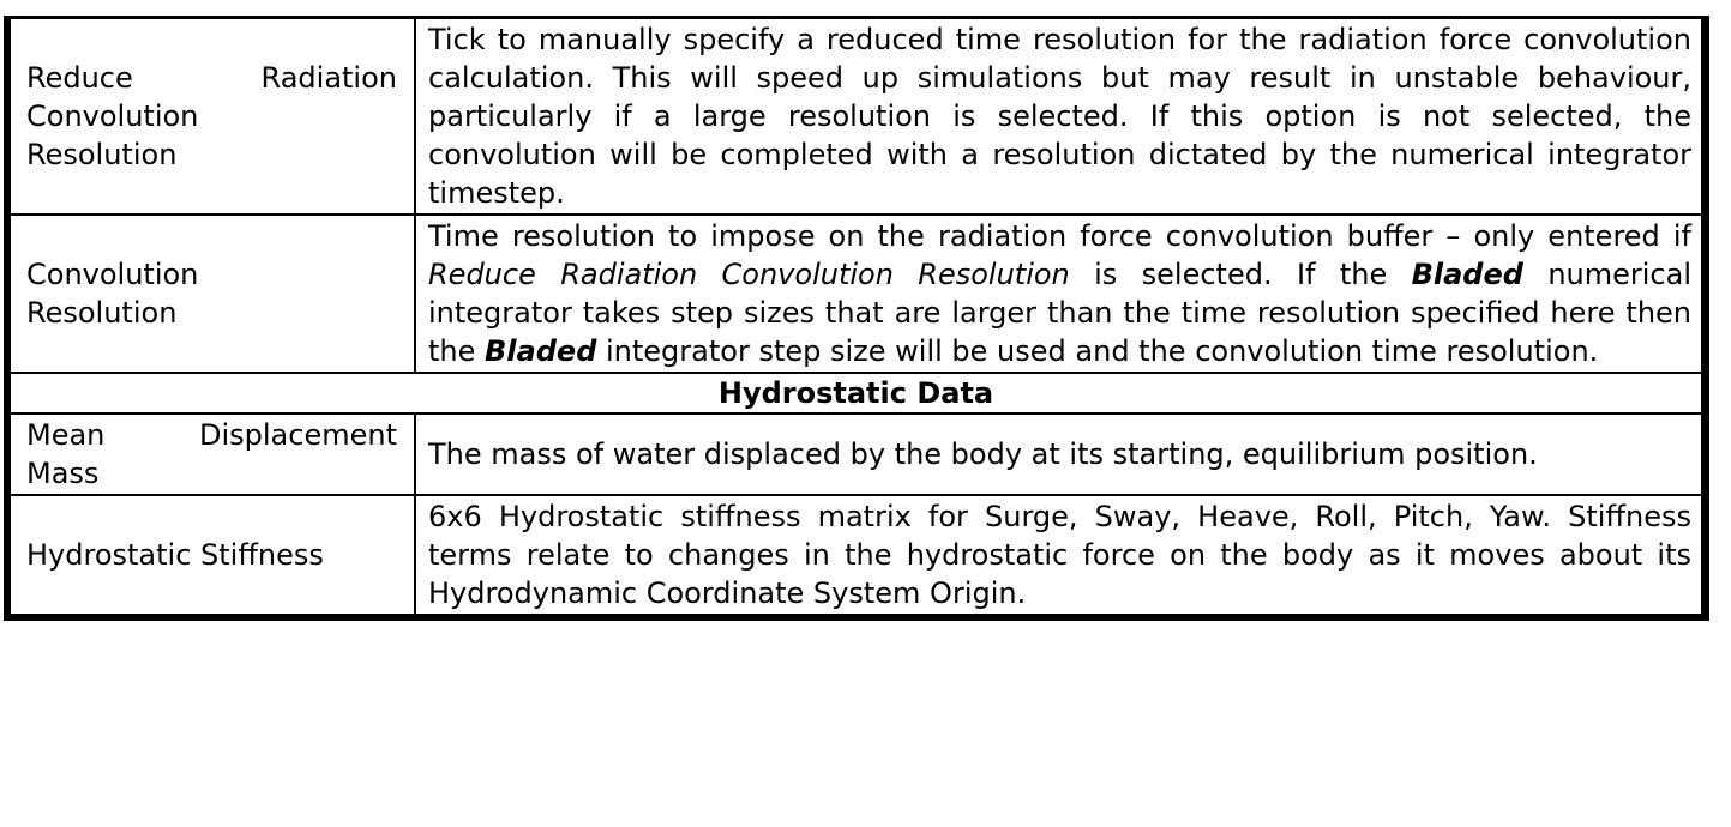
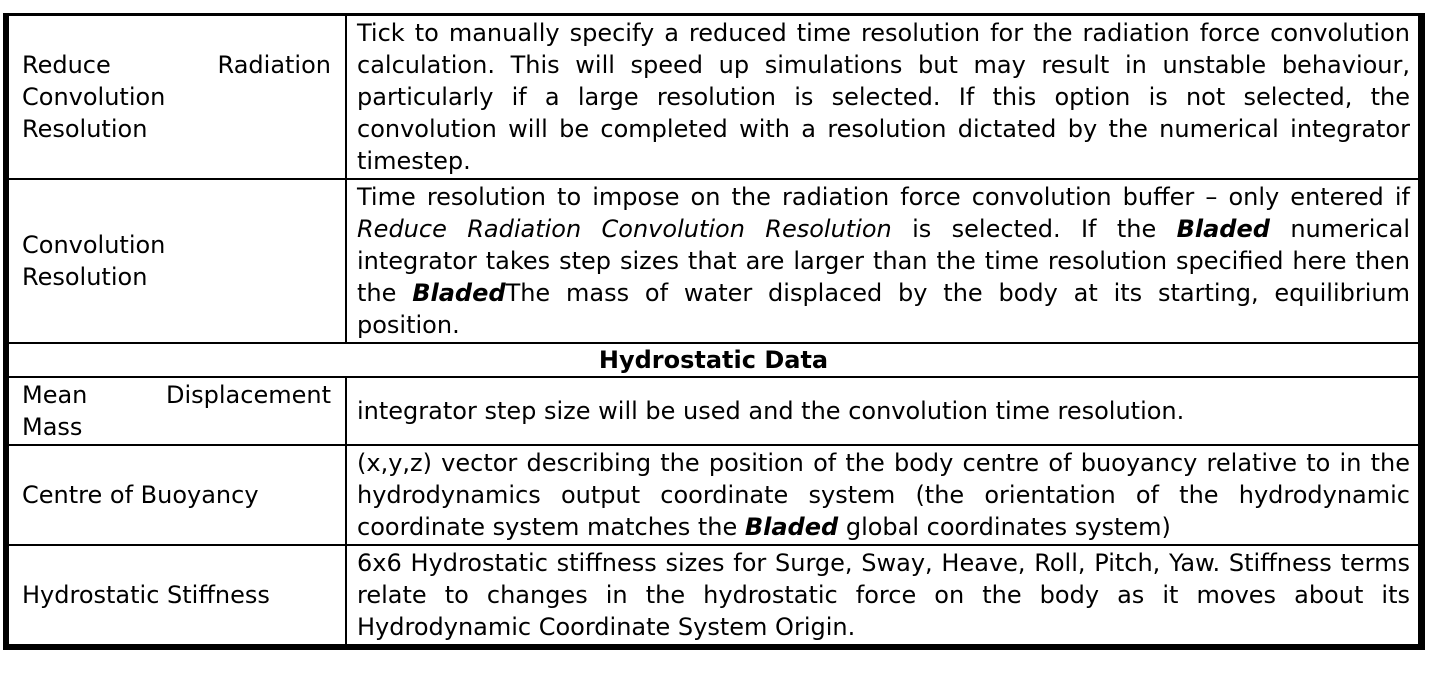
  Reduce Radiation Convolution Resolution	Tick to manually specify a reduced time resolution for the radiation force convolution calculation. This will speed up simulations but may result in unstable behaviour, particularly if a large resolution is selected. If this option is not selected, the convolution will be completed with a resolution dictated by the numerical integrator timestep.
- Convolution Resolution	Time resolution to impose on the radiation force convolution buffer – only entered if Reduce Radiation Convolution Resolution is selected. If the Bladed numerical integrator takes step sizes that are larger than the time resolution specified here then the Bladed integrator step size will be used and the convolution time resolution.
+ Convolution Resolution	Time resolution to impose on the radiation force convolution buffer – only entered if Reduce Radiation Convolution Resolution is selected. If the Bladed numerical integrator takes step sizes that are larger than the time resolution specified here then the BladedThe mass of water displaced by the body at its starting, equilibrium position.
  Hydrostatic Data
- Mean Displacement Mass	The mass of water displaced by the body at its starting, equilibrium position.
+ Mean Displacement Mass	integrator step size will be used and the convolution time resolution.
+ Centre of Buoyancy	(x,y,z) vector describing the position of the body centre of buoyancy relative to in the hydrodynamics output coordinate system (the orientation of the hydrodynamic coordinate system matches the Bladed global coordinates system)
- Hydrostatic Stiffness	6x6 Hydrostatic stiffness matrix for Surge, Sway, Heave, Roll, Pitch, Yaw. Stiffness terms relate to changes in the hydrostatic force on the body as it moves about its Hydrodynamic Coordinate System Origin.
+ Hydrostatic Stiffness	6x6 Hydrostatic stiffness sizes for Surge, Sway, Heave, Roll, Pitch, Yaw. Stiffness terms relate to changes in the hydrostatic force on the body as it moves about its Hydrodynamic Coordinate System Origin.
